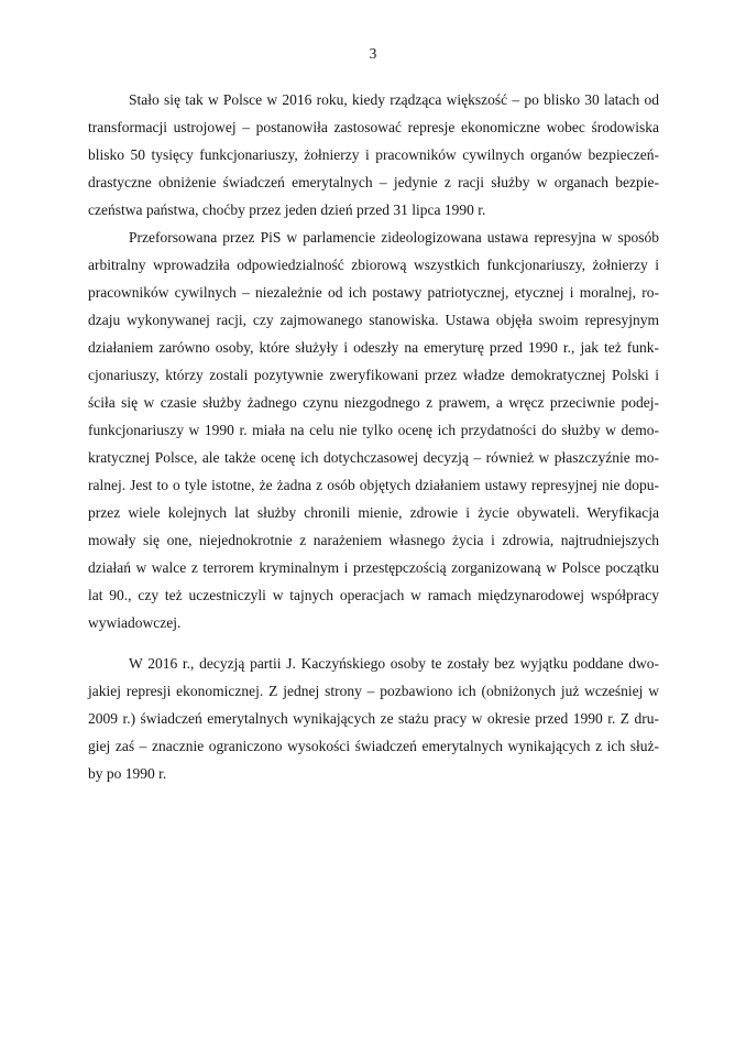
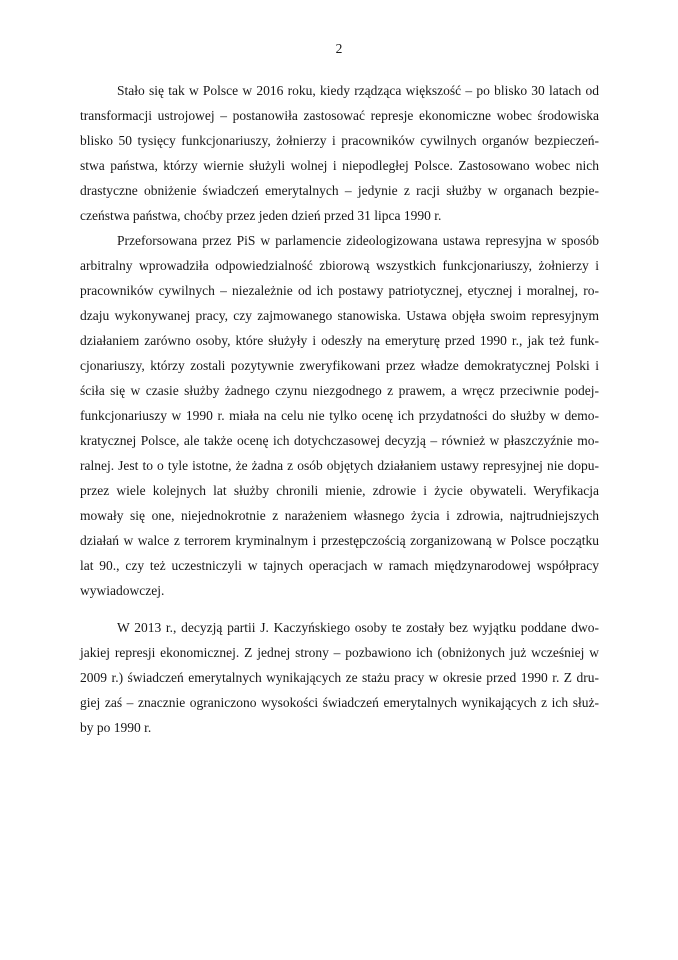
- 3
+ 2
  Stało się tak w Polsce w 2016 roku, kiedy rządząca większość – po blisko 30 latach od
  transformacji ustrojowej – postanowiła zastosować represje ekonomiczne wobec środowiska
  blisko 50 tysięcy funkcjonariuszy, żołnierzy i pracowników cywilnych organów bezpieczeń-
+ stwa państwa, którzy wiernie służyli wolnej i niepodległej Polsce. Zastosowano wobec nich
  drastyczne obniżenie świadczeń emerytalnych – jedynie z racji służby w organach bezpie-
  czeństwa państwa, choćby przez jeden dzień przed 31 lipca 1990 r.
  Przeforsowana przez PiS w parlamencie zideologizowana ustawa represyjna w sposób
  arbitralny wprowadziła odpowiedzialność zbiorową wszystkich funkcjonariuszy, żołnierzy i
  pracowników cywilnych – niezależnie od ich postawy patriotycznej, etycznej i moralnej, ro-
- dzaju wykonywanej racji, czy zajmowanego stanowiska. Ustawa objęła swoim represyjnym
+ dzaju wykonywanej pracy, czy zajmowanego stanowiska. Ustawa objęła swoim represyjnym
  działaniem zarówno osoby, które służyły i odeszły na emeryturę przed 1990 r., jak też funk-
  cjonariuszy, którzy zostali pozytywnie zweryfikowani przez władze demokratycznej Polski i
  ściła się w czasie służby żadnego czynu niezgodnego z prawem, a wręcz przeciwnie podej-
  funkcjonariuszy w 1990 r. miała na celu nie tylko ocenę ich przydatności do służby w demo-
  kratycznej Polsce, ale także ocenę ich dotychczasowej decyzją – również w płaszczyźnie mo-
  ralnej. Jest to o tyle istotne, że żadna z osób objętych działaniem ustawy represyjnej nie dopu-
  przez wiele kolejnych lat służby chronili mienie, zdrowie i życie obywateli. Weryfikacja
  mowały się one, niejednokrotnie z narażeniem własnego życia i zdrowia, najtrudniejszych
  działań w walce z terrorem kryminalnym i przestępczością zorganizowaną w Polsce początku
  lat 90., czy też uczestniczyli w tajnych operacjach w ramach międzynarodowej współpracy
  wywiadowczej.
- W 2016 r., decyzją partii J. Kaczyńskiego osoby te zostały bez wyjątku poddane dwo-
+ W 2013 r., decyzją partii J. Kaczyńskiego osoby te zostały bez wyjątku poddane dwo-
  jakiej represji ekonomicznej. Z jednej strony – pozbawiono ich (obniżonych już wcześniej w
  2009 r.) świadczeń emerytalnych wynikających ze stażu pracy w okresie przed 1990 r. Z dru-
  giej zaś – znacznie ograniczono wysokości świadczeń emerytalnych wynikających z ich służ-
  by po 1990 r.
